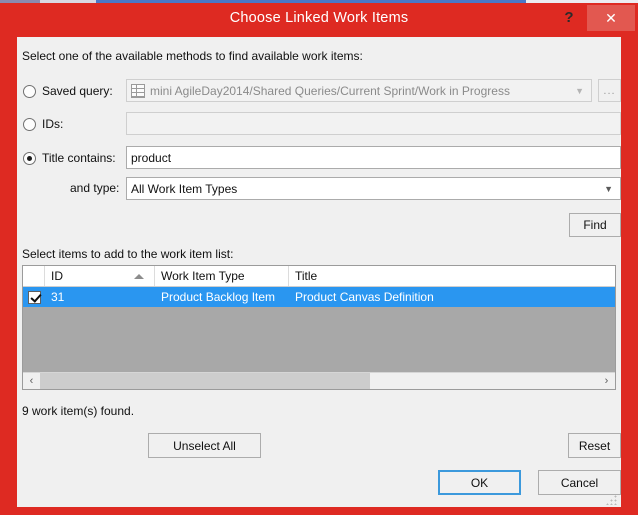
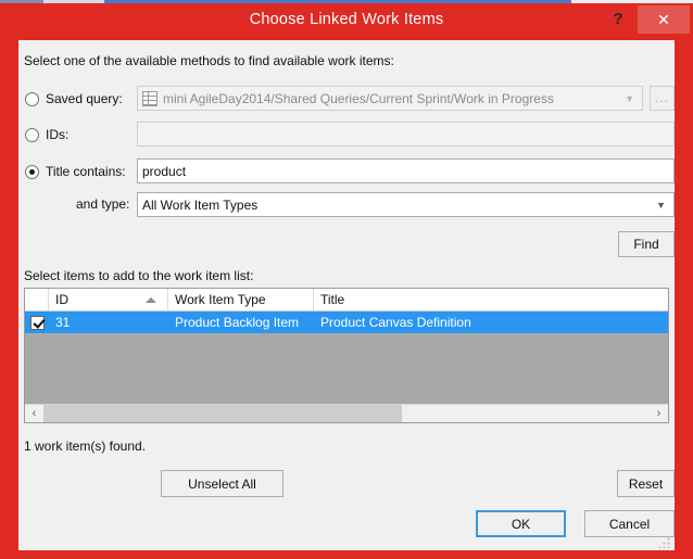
  Choose Linked Work Items
  ?
  ✕
  Select one of the available methods to find available work items:
  Saved query:
  mini AgileDay2014/Shared Queries/Current Sprint/Work in Progress
  ▼
  ...
  IDs:
  Title contains:
  product
  and type:
  All Work Item Types
  ▼
  Find
  Select items to add to the work item list:
  ID
  Work Item Type
  Title
  31
  Product Backlog Item
  Product Canvas Definition
  ‹
  ›
- 9 work item(s) found.
+ 1 work item(s) found.
  Unselect All
  Reset
  OK
  Cancel
